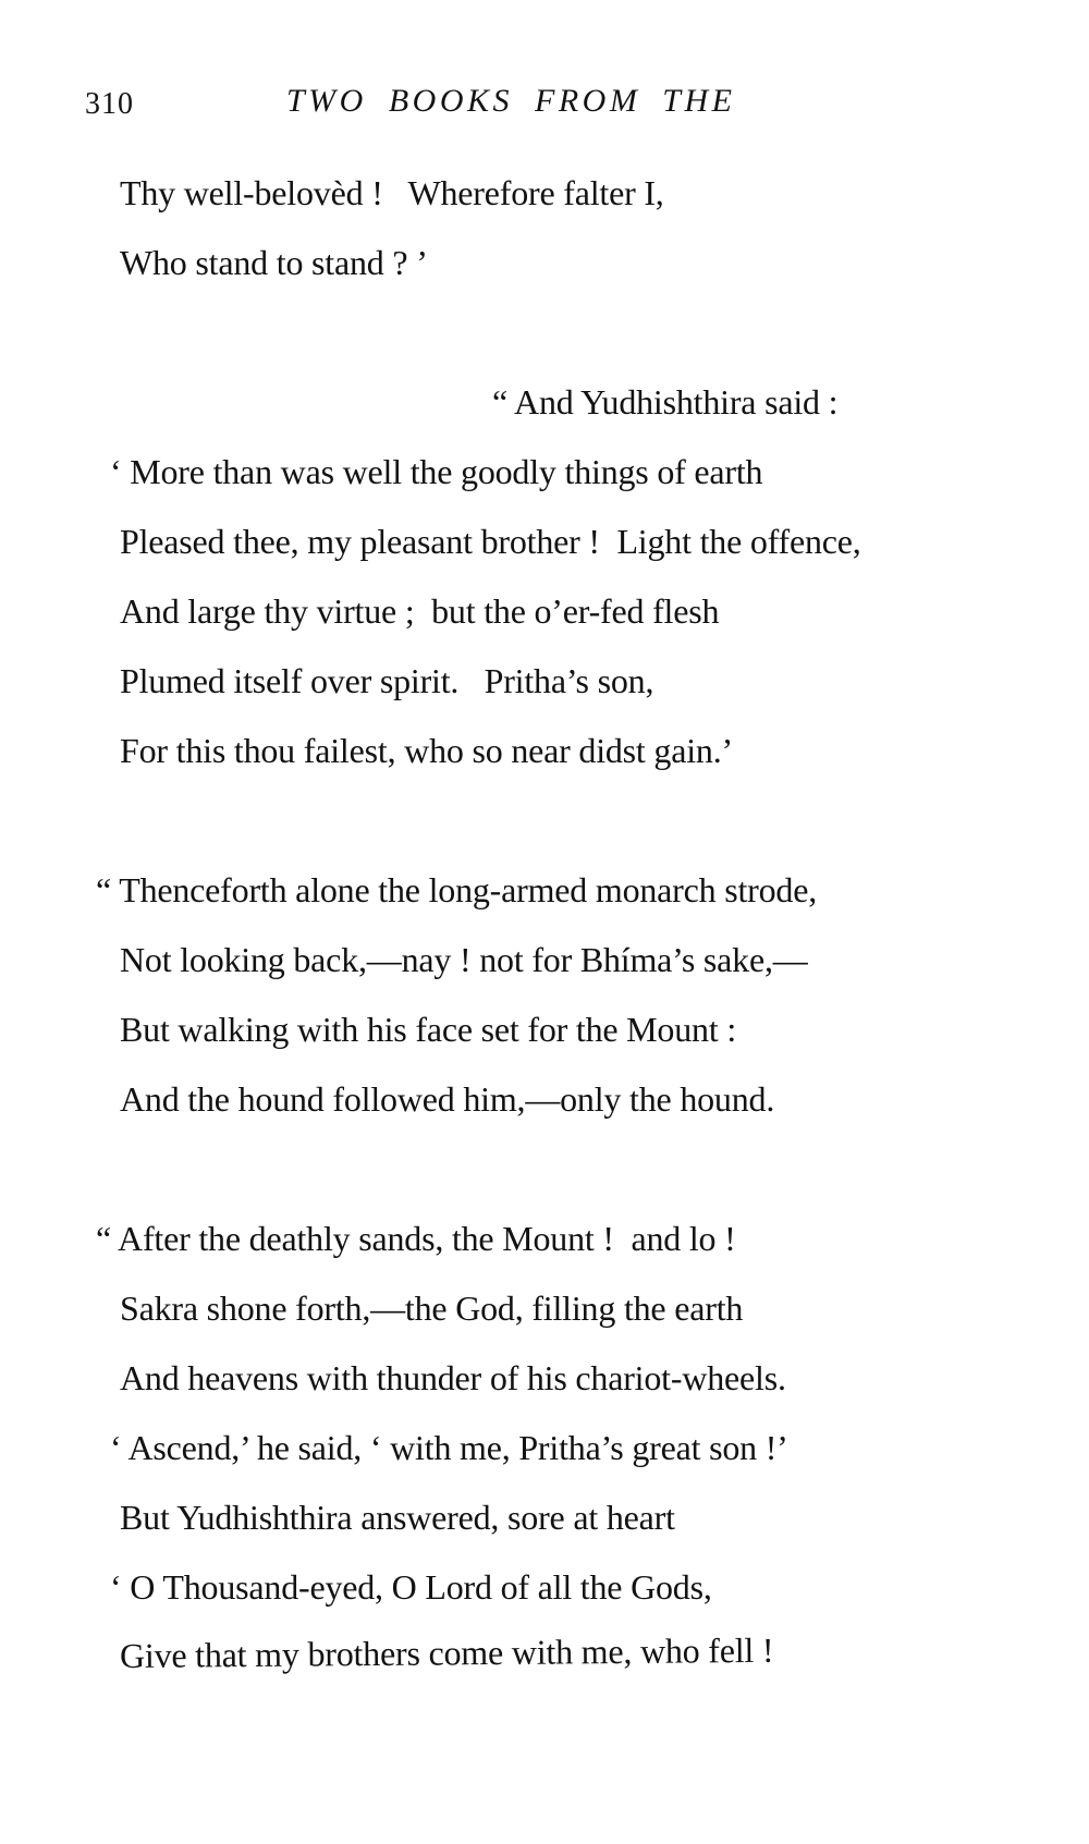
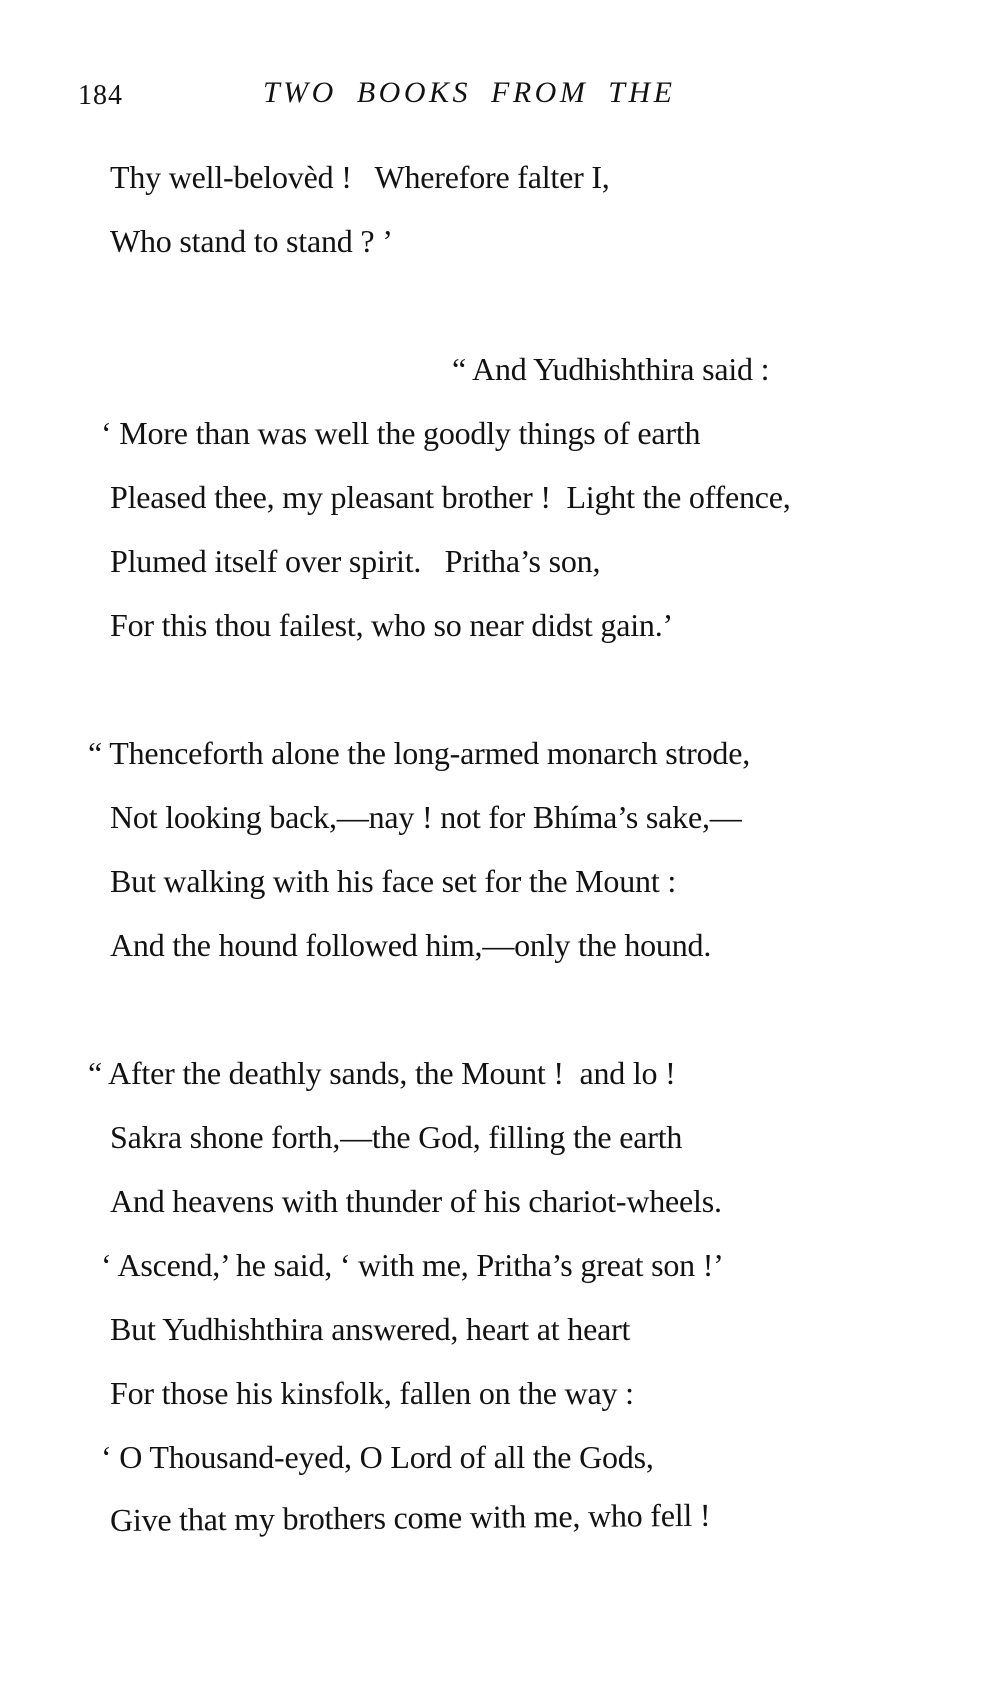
- 310
+ 184
  TWO BOOKS FROM THE
  Thy well-belovèd ! Wherefore falter I,
  Who stand to stand ? ’
  “ And Yudhishthira said :
  ‘ More than was well the goodly things of earth
  Pleased thee, my pleasant brother ! Light the offence,
- And large thy virtue ; but the o’er-fed flesh
  Plumed itself over spirit. Pritha’s son,
  For this thou failest, who so near didst gain.’
  “ Thenceforth alone the long-armed monarch strode,
  Not looking back,—nay ! not for Bhíma’s sake,—
  But walking with his face set for the Mount :
  And the hound followed him,—only the hound.
  “ After the deathly sands, the Mount ! and lo !
  Sakra shone forth,—the God, filling the earth
  And heavens with thunder of his chariot-wheels.
  ‘ Ascend,’ he said, ‘ with me, Pritha’s great son !’
- But Yudhishthira answered, sore at heart
+ But Yudhishthira answered, heart at heart
+ For those his kinsfolk, fallen on the way :
  ‘ O Thousand-eyed, O Lord of all the Gods,
  Give that my brothers come with me, who fell !
